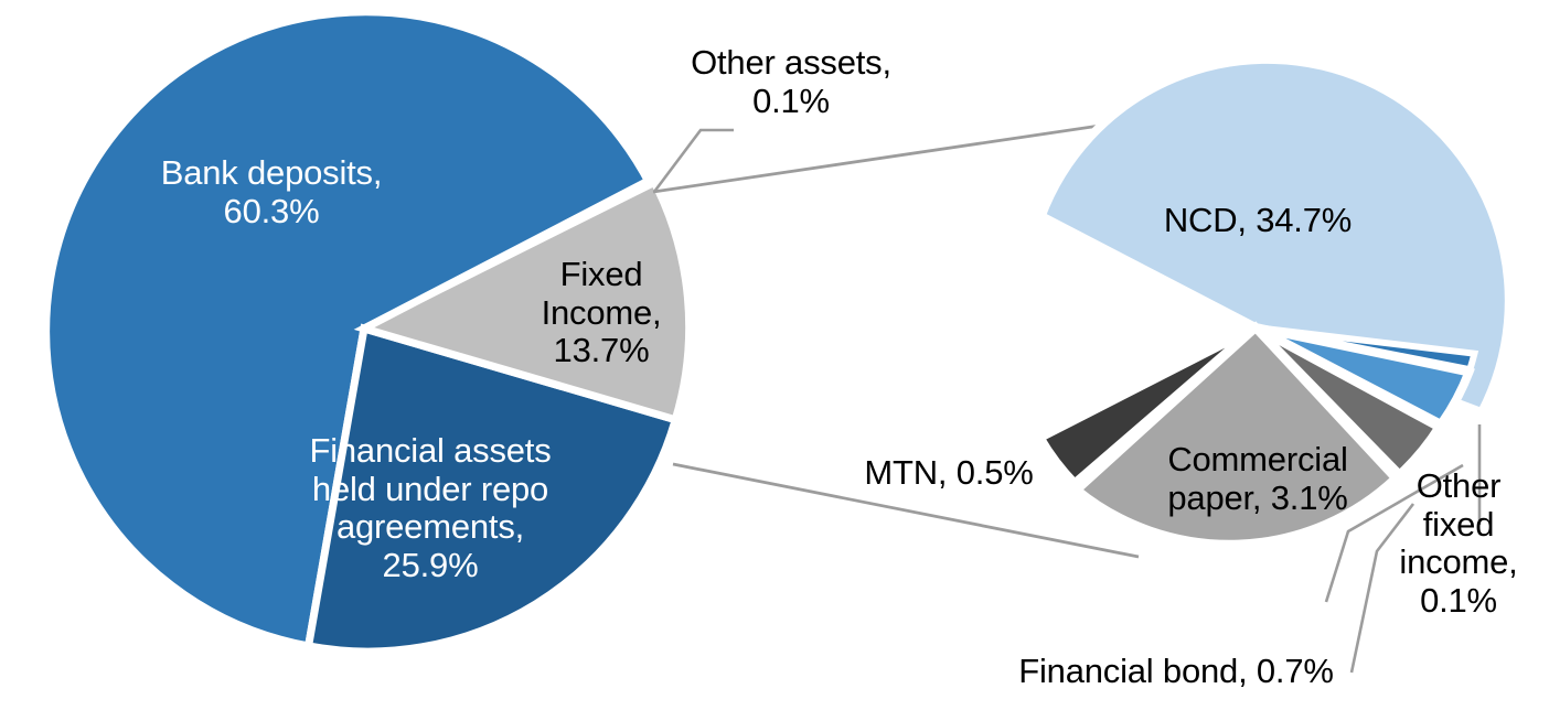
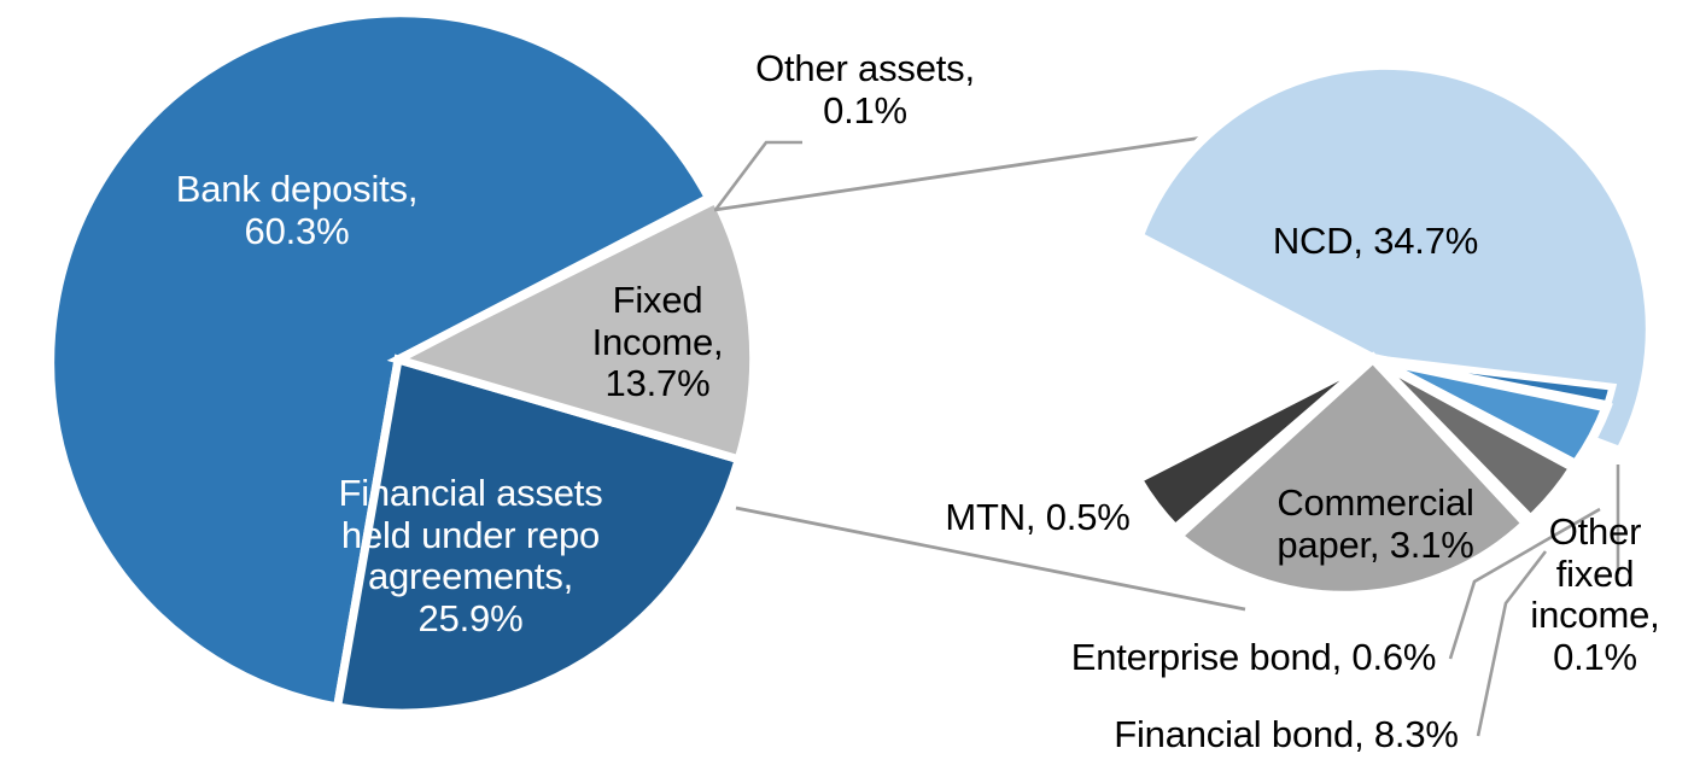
  Bank deposits,
  60.3%
  Financial assets
  held under repo
  agreements,
  25.9%
  Fixed
  Income,
  13.7%
  Other assets,
  0.1%
  NCD, 34.7%
  MTN, 0.5%
  Commercial
  paper, 3.1%
+ Enterprise bond, 0.6%
- Financial bond, 0.7%
+ Financial bond, 8.3%
  Other
  fixed
  income,
  0.1%
